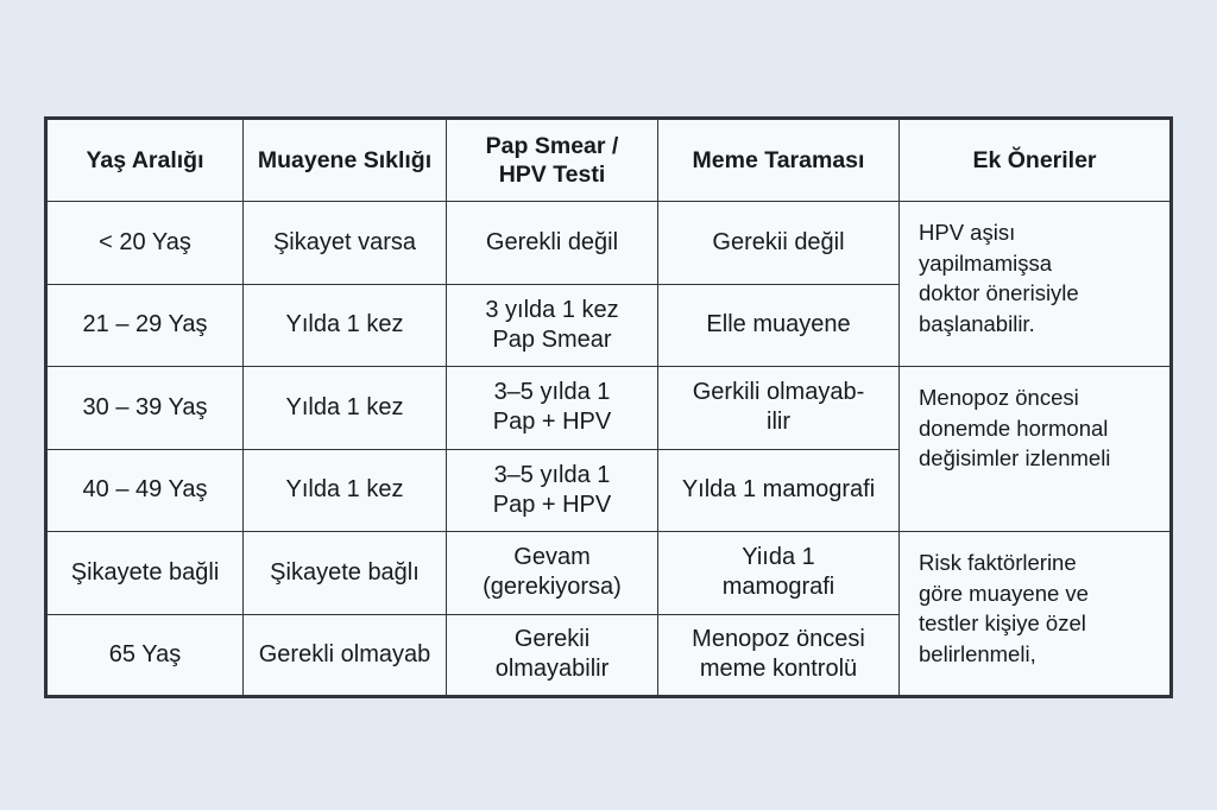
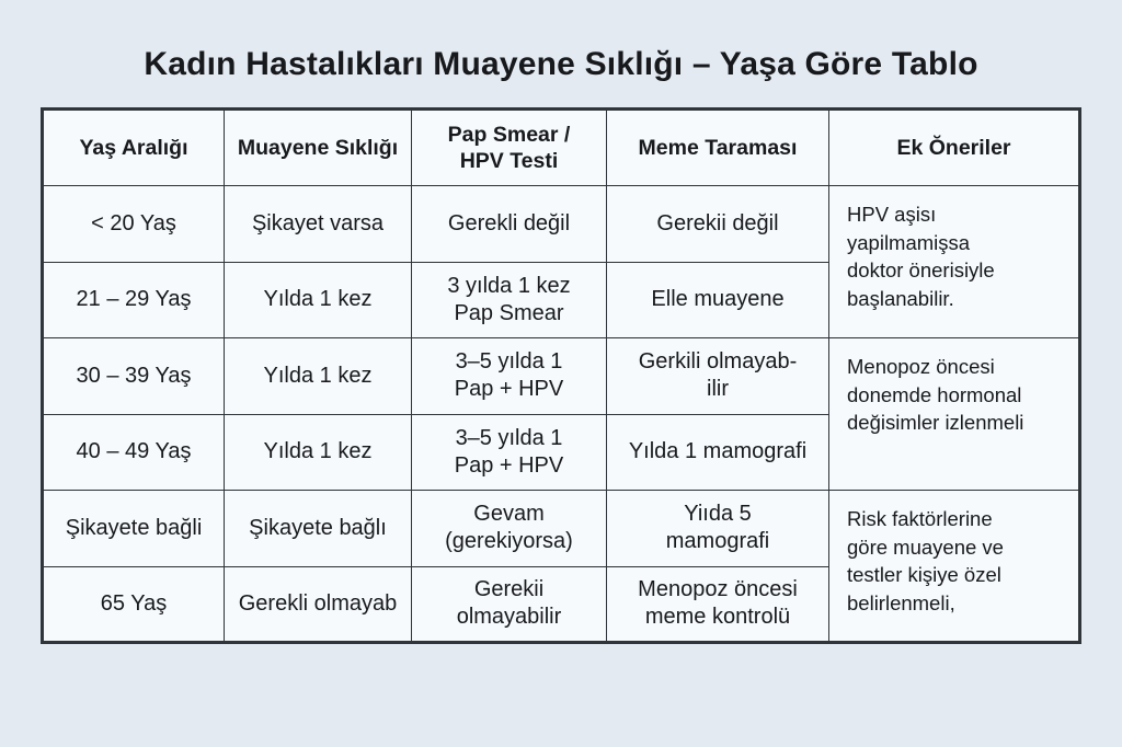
+ Kadın Hastalıkları Muayene Sıklığı – Yaşa Göre Tablo
  Yaş Aralığı	Muayene Sıklığı	Pap Smear / HPV Testi	Meme Taraması	Ek Ŏneriler
  < 20 Yaş	Şikayet varsa	Gerekli değil	Gerekii değil	HPV aşisı yapilmamişsa doktor önerisiyle başlanabilir.
  21 – 29 Yaş	Yılda 1 kez	3 yılda 1 kez Pap Smear	Elle muayene
  30 – 39 Yaş	Yılda 1 kez	3–5 yılda 1 Pap + HPV	Gerkili olmayab- ilir	Menopoz öncesi donemde hormonal değisimler izlenmeli
  40 – 49 Yaş	Yılda 1 kez	3–5 yılda 1 Pap + HPV	Yılda 1 mamografi
- Şikayete bağli	Şikayete bağlı	Gevam (gerekiyorsa)	Yiıda 1 mamografi	Risk faktörlerine göre muayene ve testler kişiye özel belirlenmeli,
+ Şikayete bağli	Şikayete bağlı	Gevam (gerekiyorsa)	Yiıda 5 mamografi	Risk faktörlerine göre muayene ve testler kişiye özel belirlenmeli,
  65 Yaş	Gerekli olmayab	Gerekii olmayabilir	Menopoz öncesi meme kontrolü
